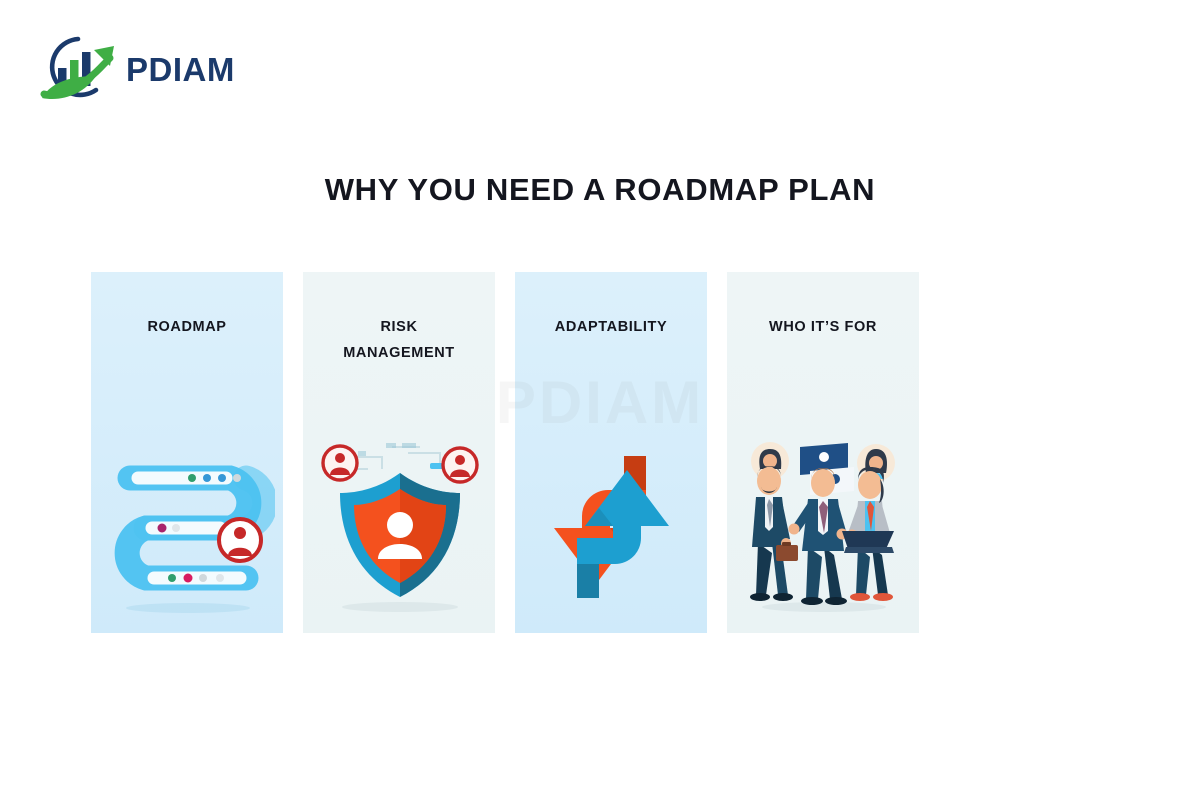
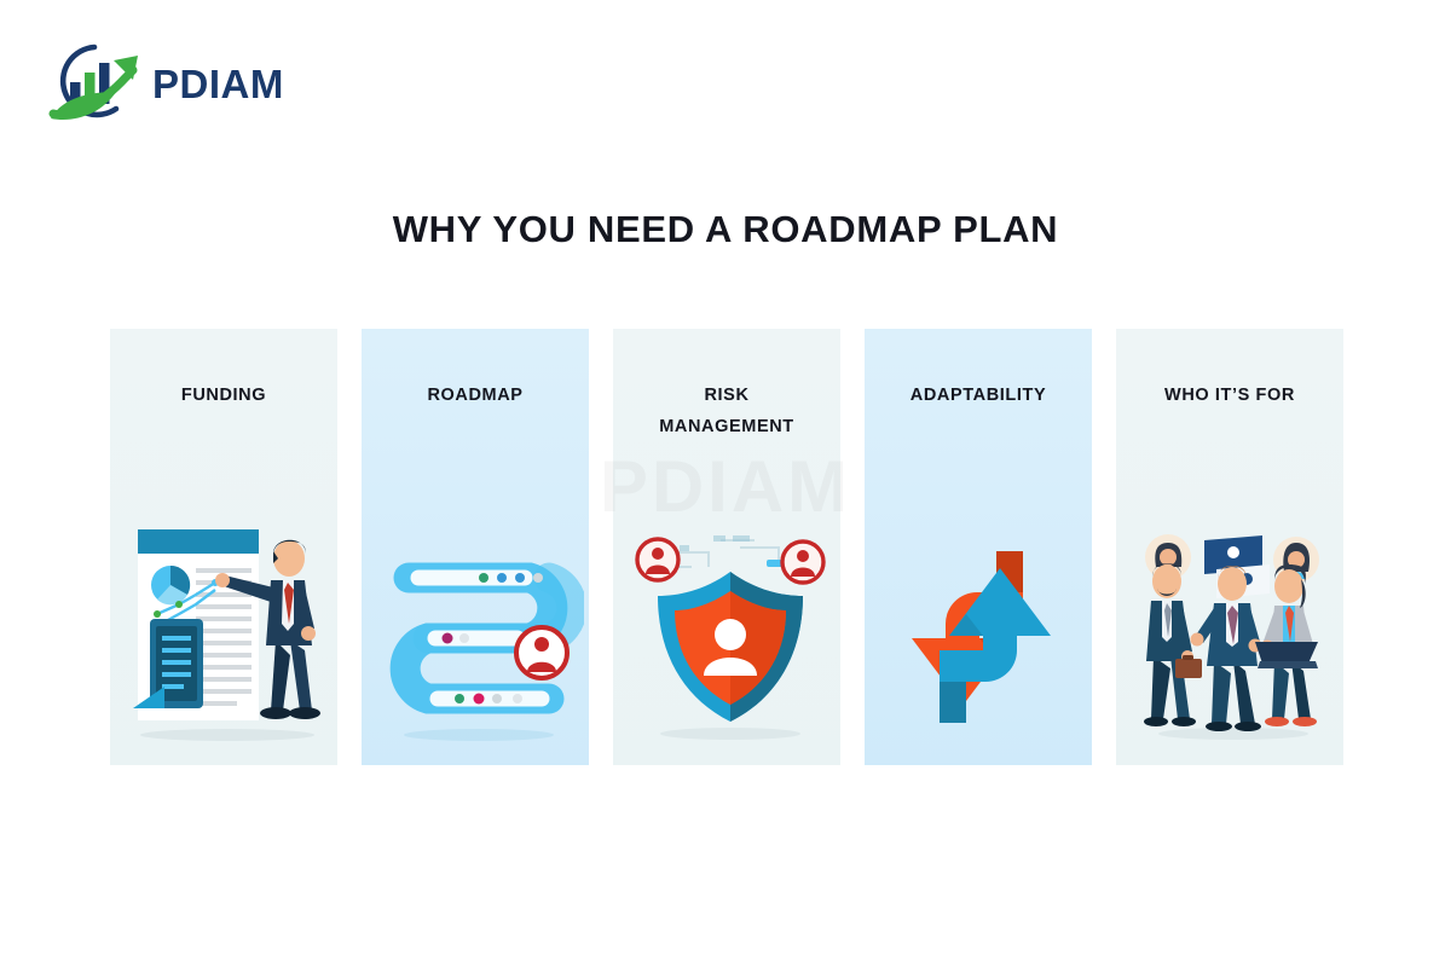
  PDIAM
  WHY YOU NEED A ROADMAP PLAN
  PDIAM
+ FUNDING
  ROADMAP
  RISK
  MANAGEMENT
  ADAPTABILITY
  WHO IT’S FOR
